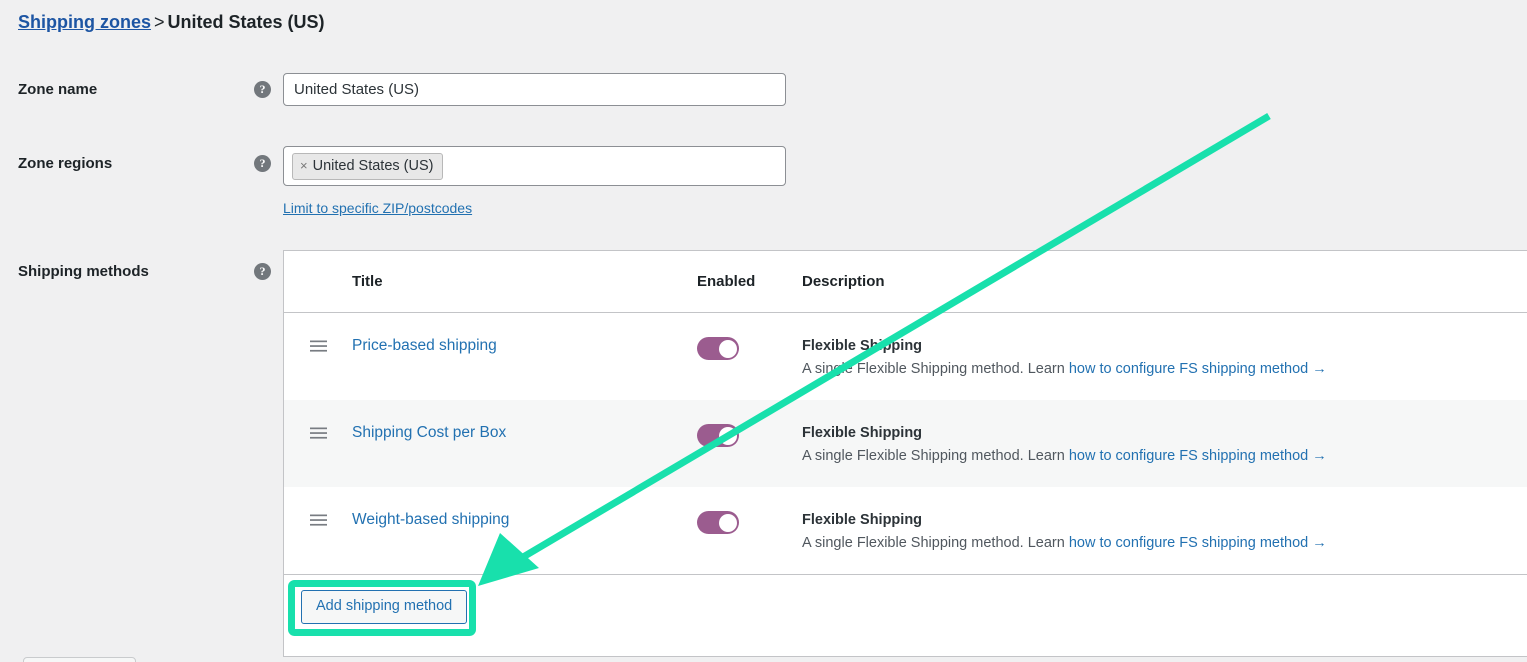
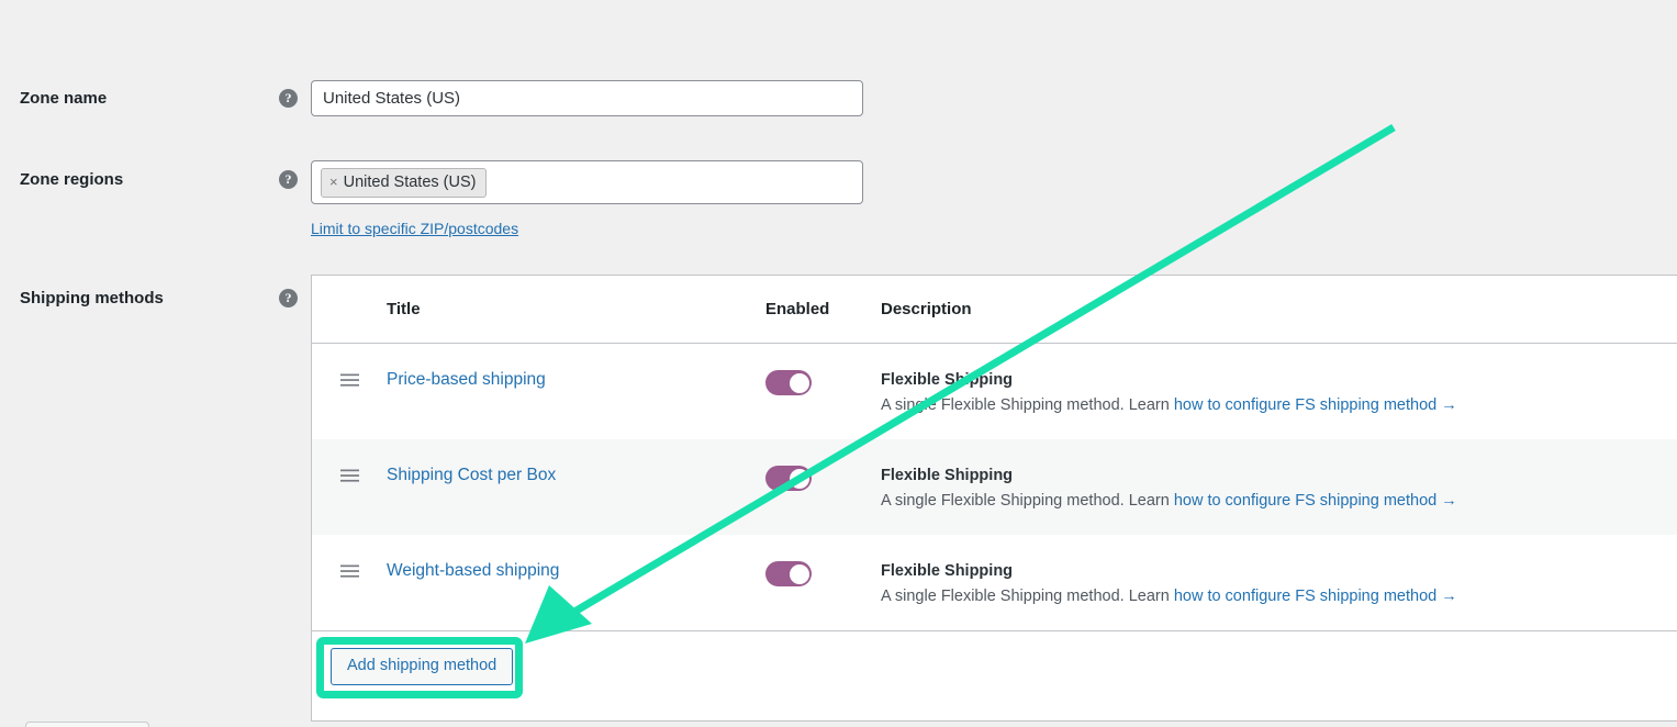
- Shipping zones > United States (US)
  Zone name
  ?
  United States (US)
  Zone regions
  ?
  ×
  United States (US)
  Limit to specific ZIP/postcodes
  Shipping methods
  ?
  Title
  Enabled
  Description
  Price-based shipping
  Flexible Spping
  A sine Flexible Shipping method. Learn how to configure FS shipping method →
  Shipping Cost per Box
  Flexible Shipping
  A single Flexible Shipping method. Learn how to configure FS shipping method →
  Weight-based shipping
  Flexible Shipping
  A single Flexible Shipping method. Learn how to configure FS shipping method →
  Add shipping method
